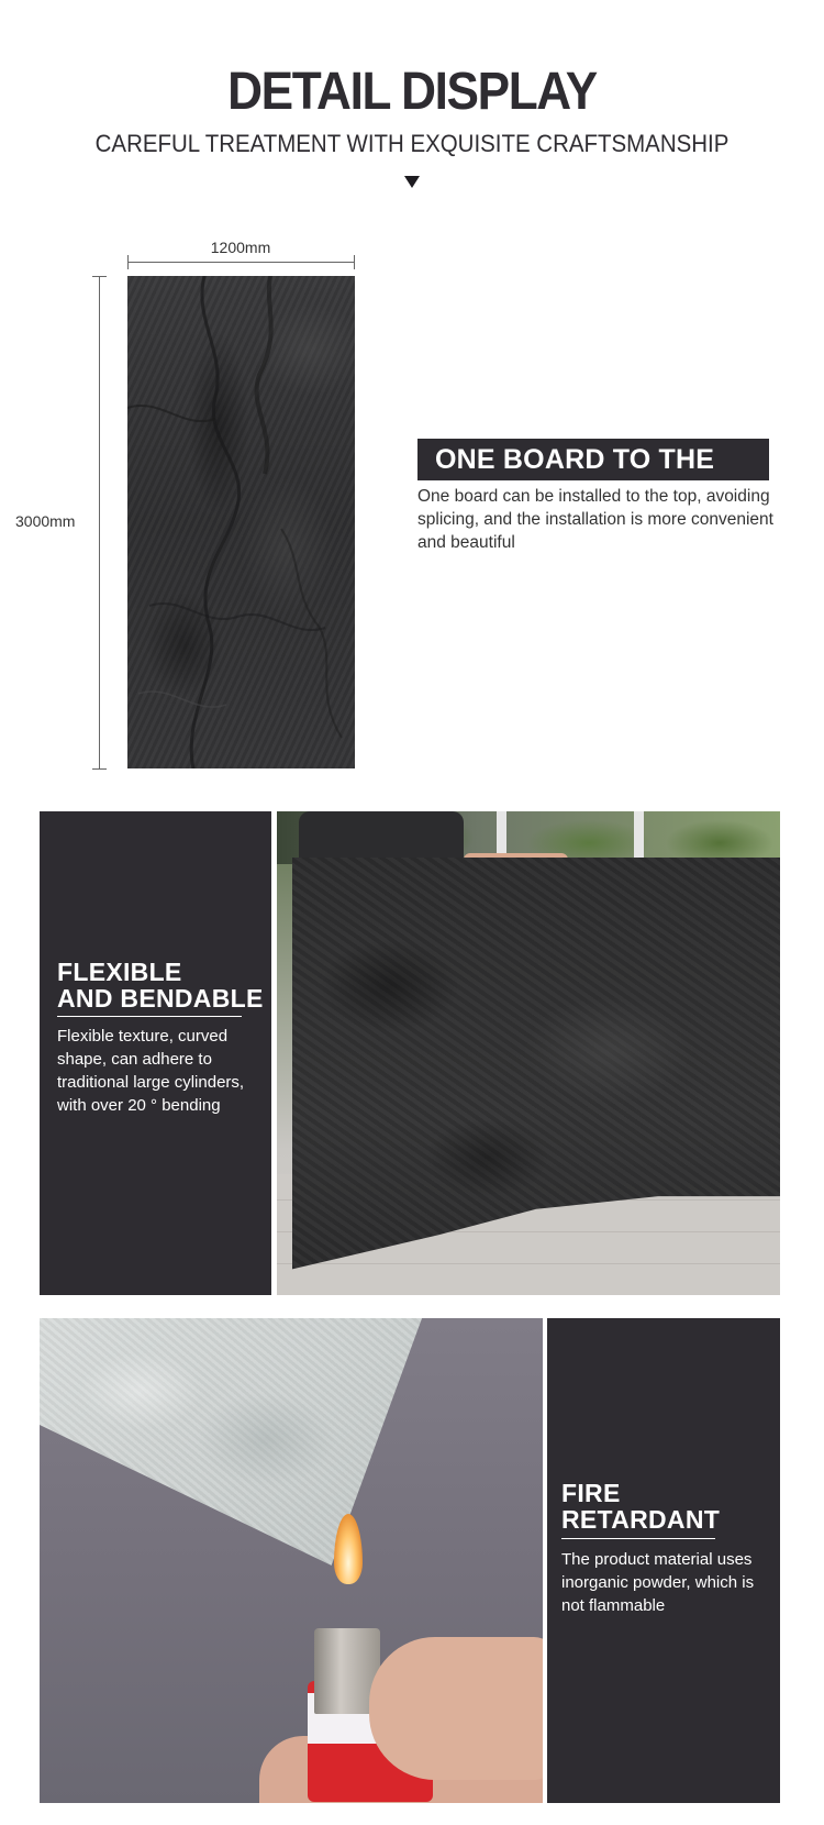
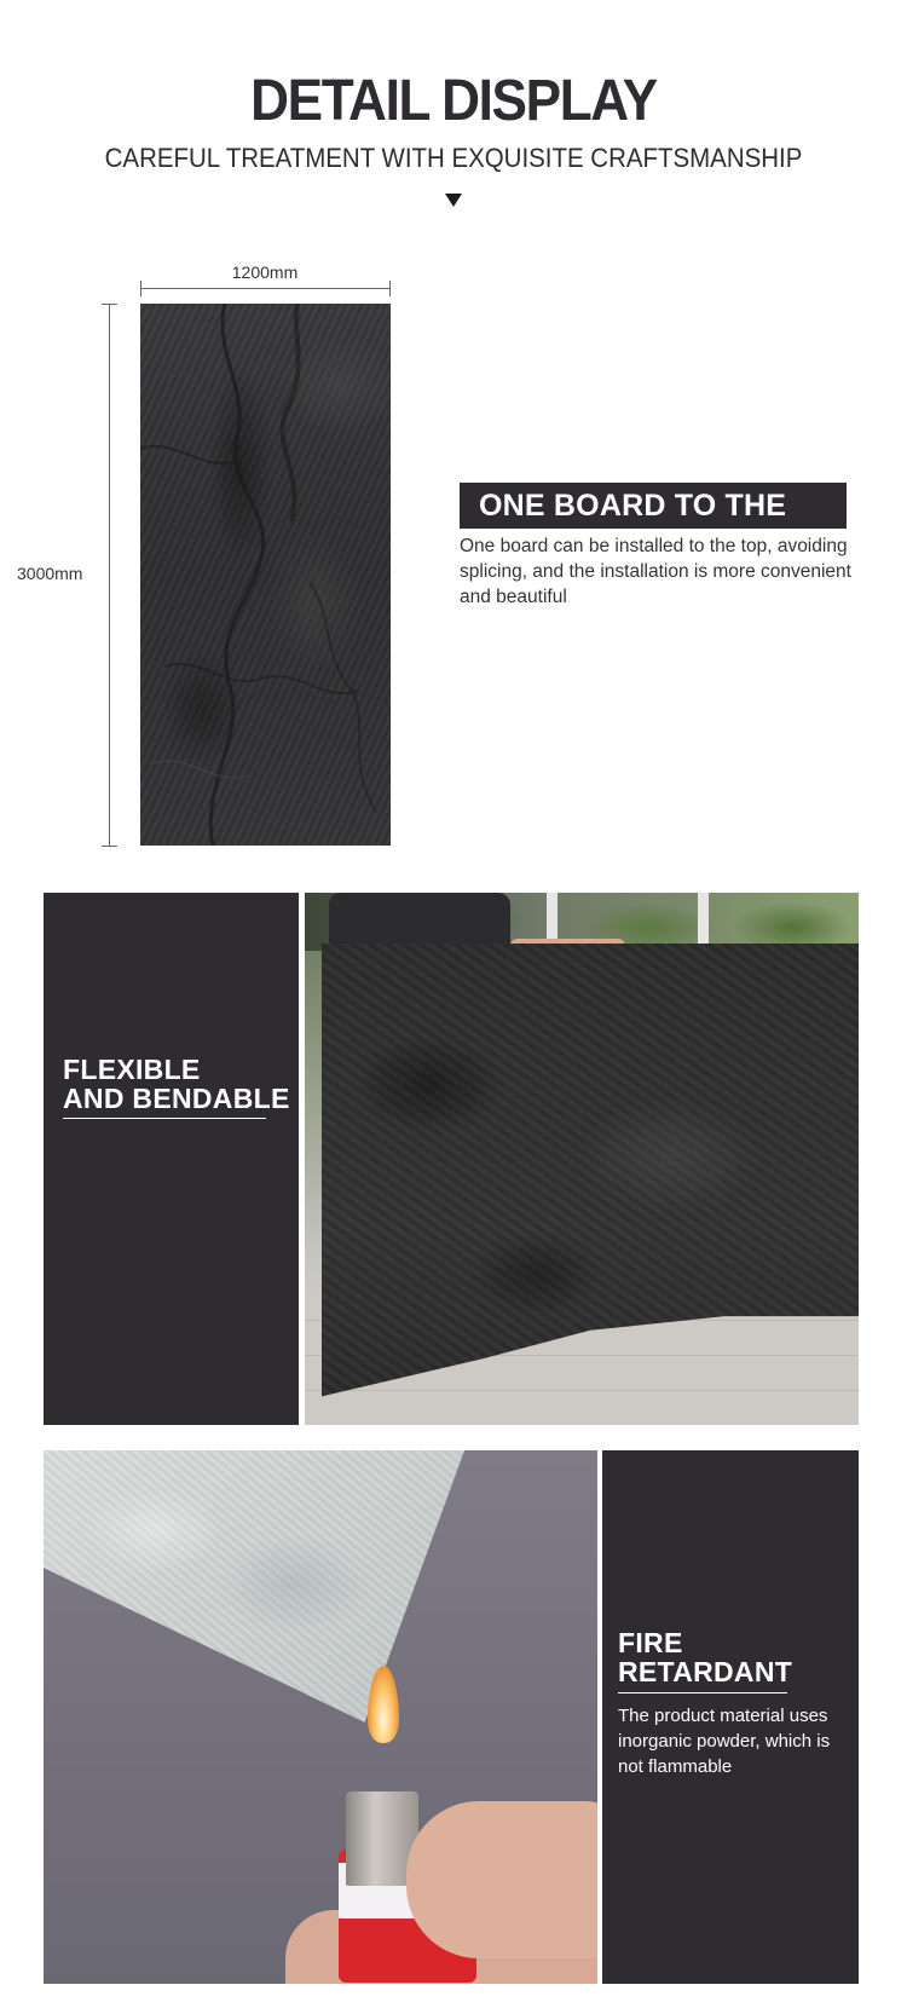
  DETAIL DISPLAY
  CAREFUL TREATMENT WITH EXQUISITE CRAFTSMANSHIP
  1200mm
  3000mm
  ONE BOARD TO THE TOP
  One board can be installed to the top, avoiding splicing, and the installation is more convenient and beautiful
  FLEXIBLE
  AND BENDABLE
- Flexible texture, curved shape, can adhere to traditional large cylinders, with over 20 ° bending
  FIRE
  RETARDANT
  The product material uses inorganic powder, which is not flammable
